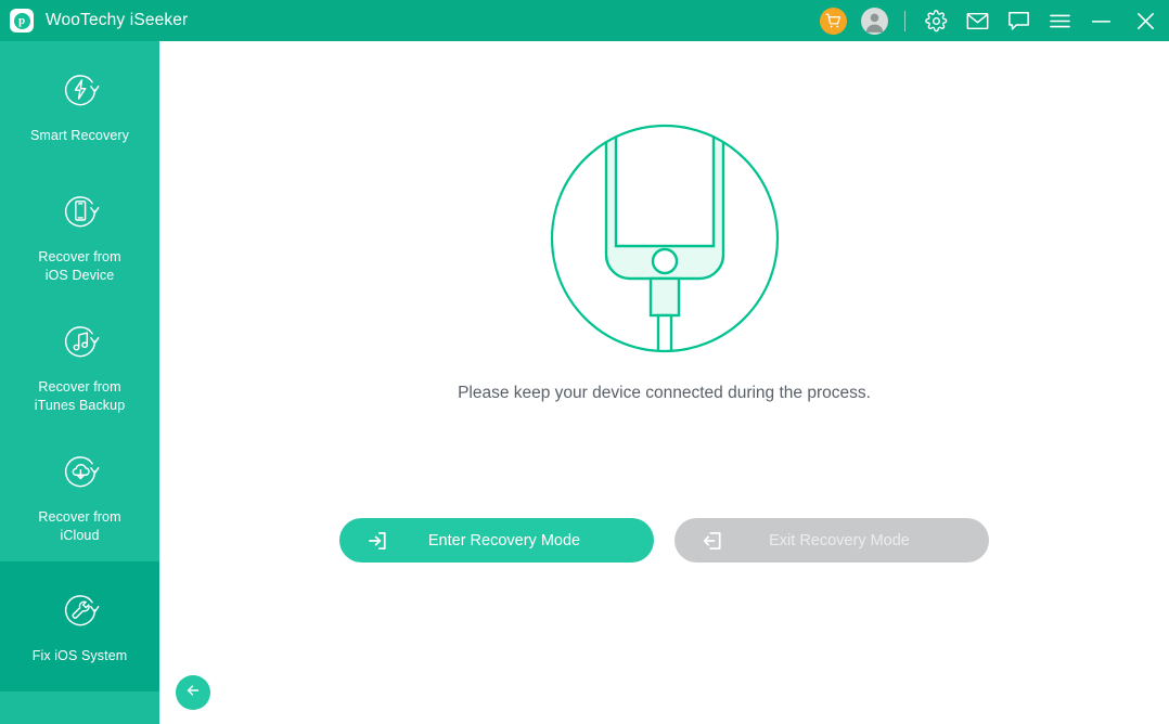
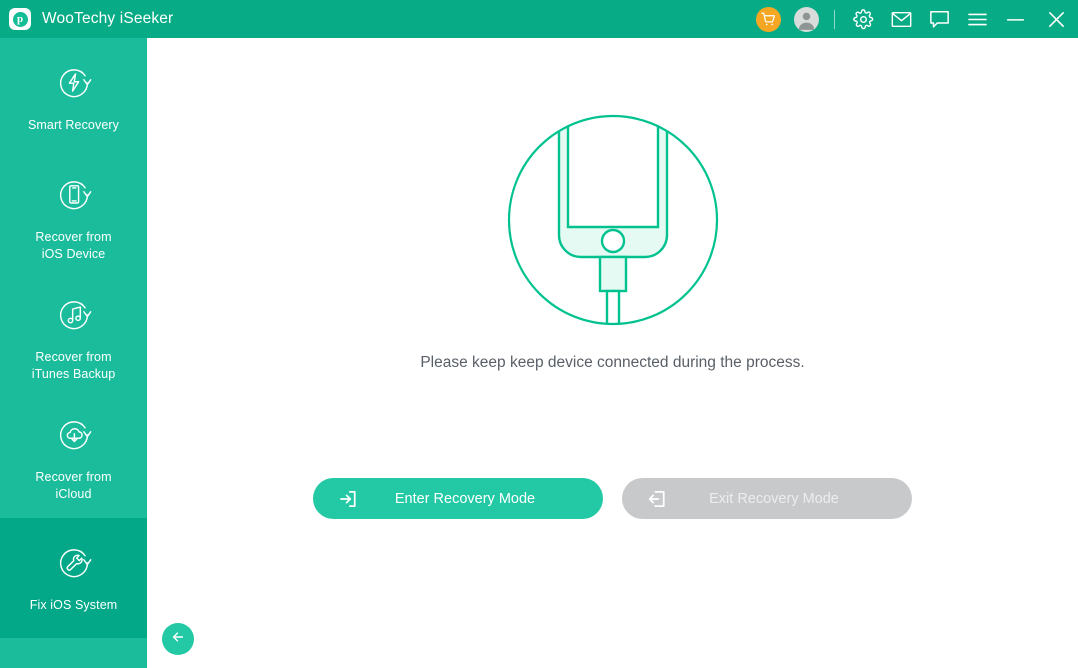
  p
  WooTechy iSeeker
  Smart Recovery
  Recover from
  iOS Device
  Recover from
  iTunes Backup
  Recover from
  iCloud
  Fix iOS System
- Please keep your device connected during the process.
+ Please keep keep device connected during the process.
  Enter Recovery Mode
  Exit Recovery Mode
